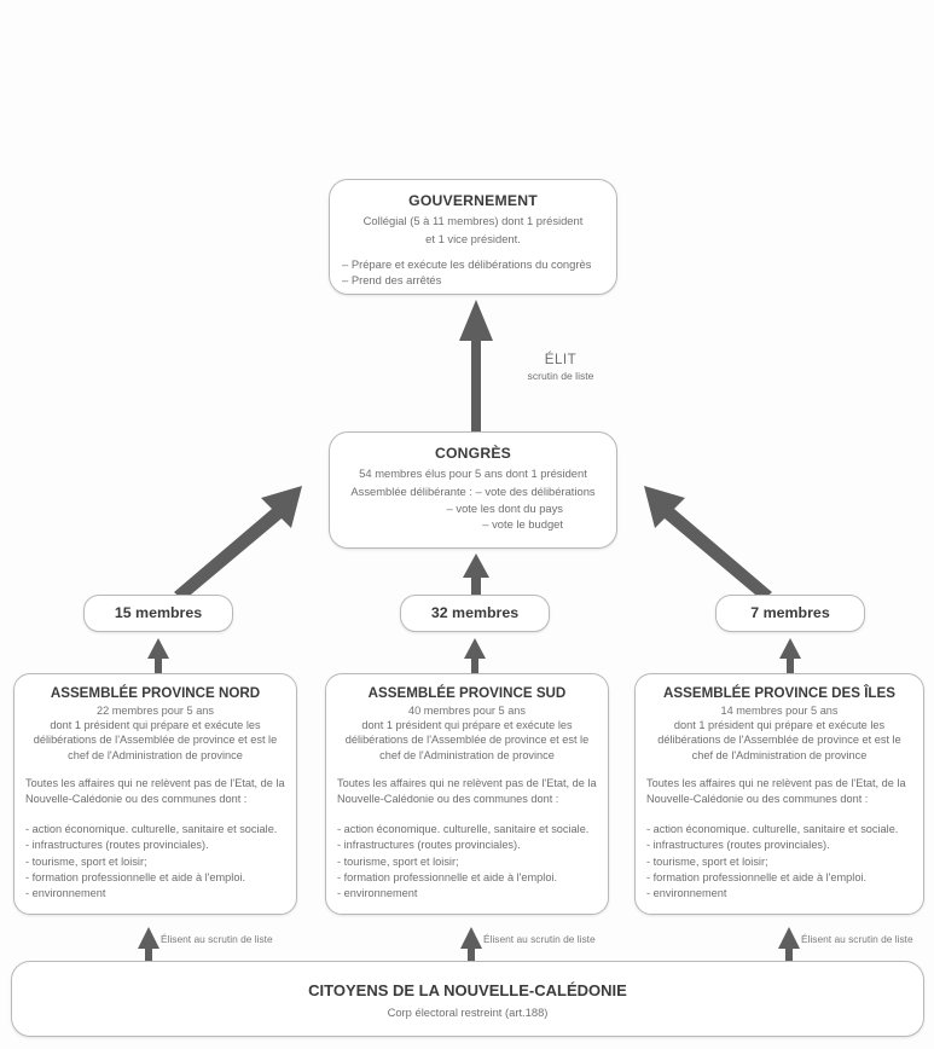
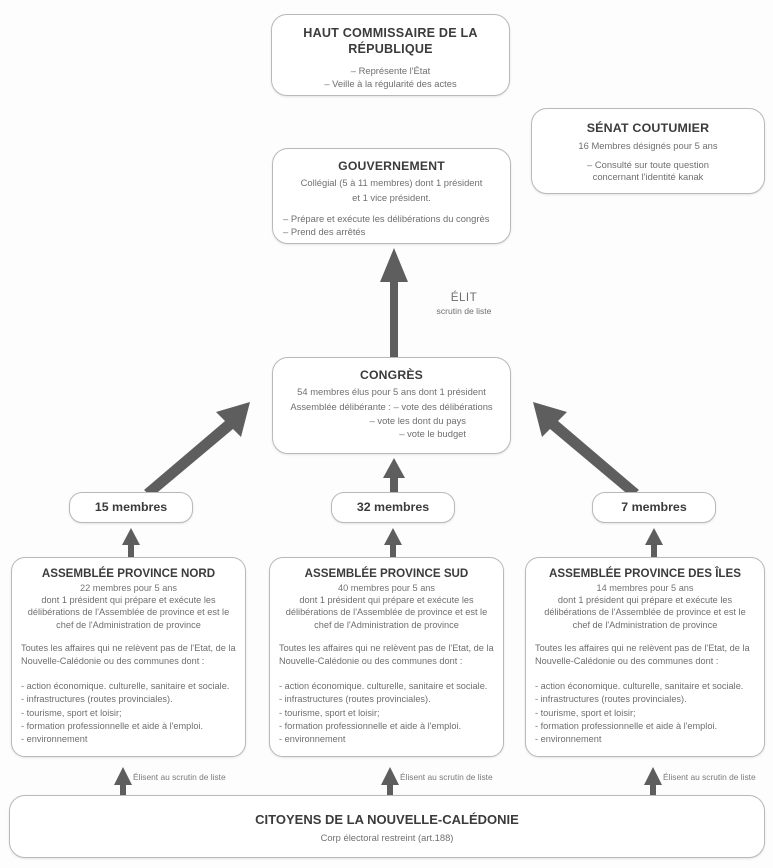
+ HAUT COMMISSAIRE DE LA RÉPUBLIQUE
+ – Représente l'État
+ – Veille à la régularité des actes
+ SÉNAT COUTUMIER
+ 16 Membres désignés pour 5 ans
+ – Consulté sur toute question
+ concernant l'identité kanak
  GOUVERNEMENT
  Collégial (5 à 11 membres) dont 1 président
  et 1 vice président.
  – Prépare et exécute les délibérations du congrès
  – Prend des arrêtés
  ÉLIT
  scrutin de liste
  CONGRÈS
  54 membres élus pour 5 ans dont 1 président
  Assemblée délibérante : – vote des délibérations
  – vote les dont du pays
  – vote le budget
  15 membres
  32 membres
  7 membres
  ASSEMBLÉE PROVINCE NORD
  22 membres pour 5 ans
  dont 1 président qui prépare et exécute les délibérations de l'Assemblée de province et est le chef de l'Administration de province
  Toutes les affaires qui ne relèvent pas de l'Etat, de la Nouvelle-Calédonie ou des communes dont :
  - action économique. culturelle, sanitaire et sociale.
  - infrastructures (routes provinciales).
  - tourisme, sport et loisir;
  - formation professionnelle et aide à l'emploi.
  - environnement
  ASSEMBLÉE PROVINCE SUD
  40 membres pour 5 ans
  dont 1 président qui prépare et exécute les délibérations de l'Assemblée de province et est le chef de l'Administration de province
  Toutes les affaires qui ne relèvent pas de l'Etat, de la Nouvelle-Calédonie ou des communes dont :
  - action économique. culturelle, sanitaire et sociale.
  - infrastructures (routes provinciales).
  - tourisme, sport et loisir;
  - formation professionnelle et aide à l'emploi.
  - environnement
  ASSEMBLÉE PROVINCE DES ÎLES
  14 membres pour 5 ans
  dont 1 président qui prépare et exécute les délibérations de l'Assemblée de province et est le chef de l'Administration de province
  Toutes les affaires qui ne relèvent pas de l'Etat, de la Nouvelle-Calédonie ou des communes dont :
  - action économique. culturelle, sanitaire et sociale.
  - infrastructures (routes provinciales).
  - tourisme, sport et loisir;
  - formation professionnelle et aide à l'emploi.
  - environnement
  Élisent au scrutin de liste
  Élisent au scrutin de liste
  Élisent au scrutin de liste
  CITOYENS DE LA NOUVELLE-CALÉDONIE
  Corp électoral restreint (art.188)
